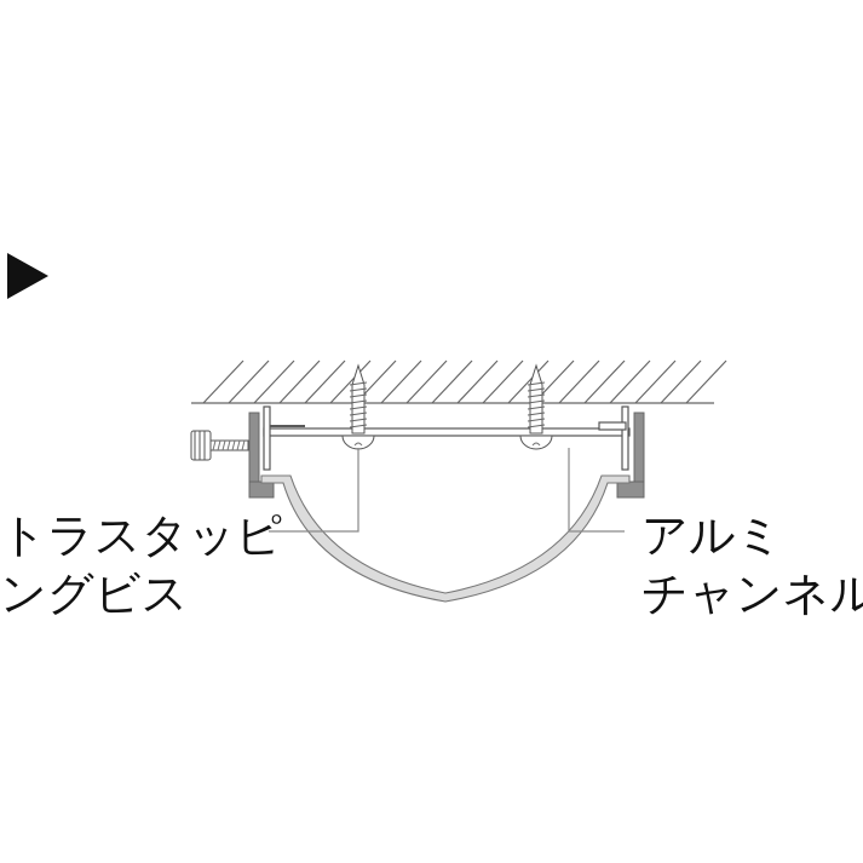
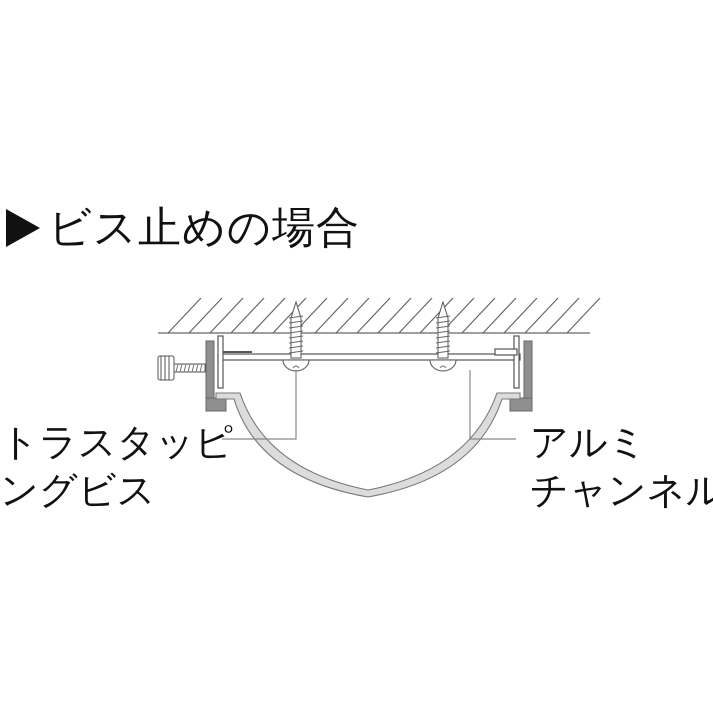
+ ビス止めの場合
  トラスタッピ ングビス
  アルミ チャンネル
